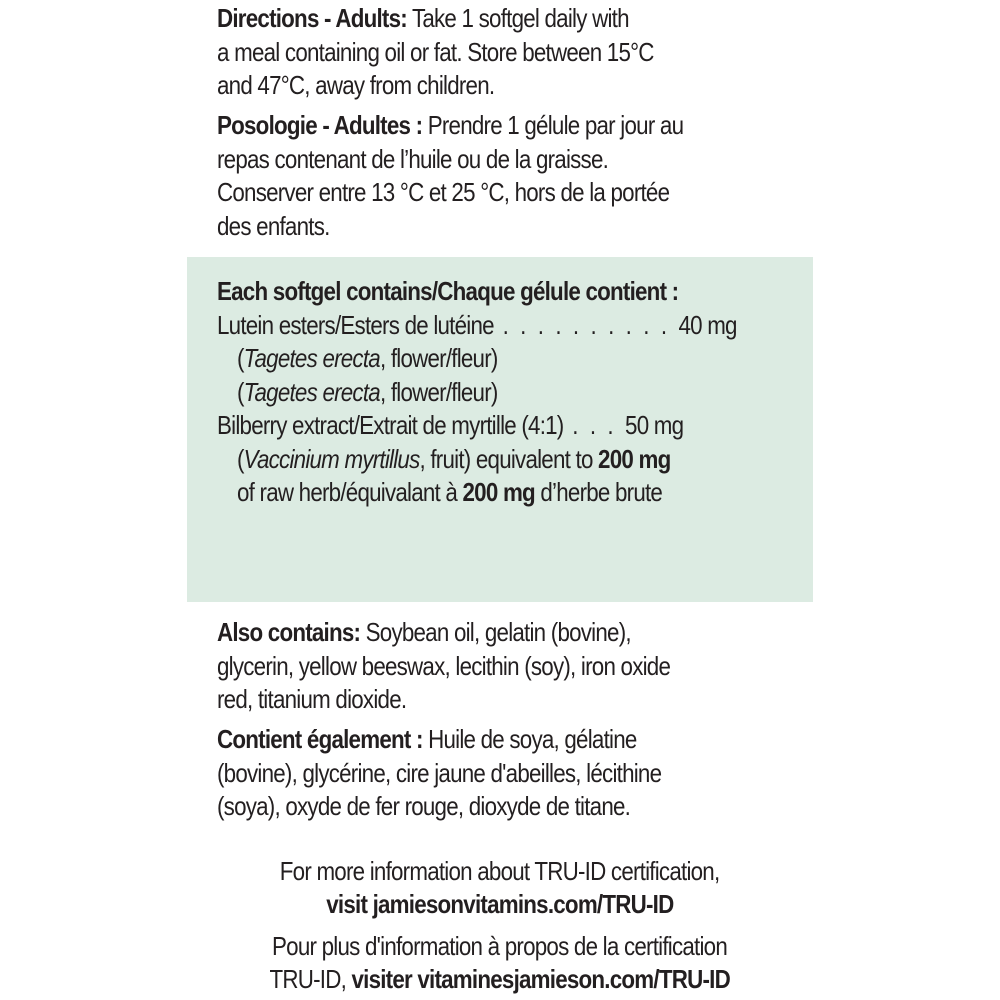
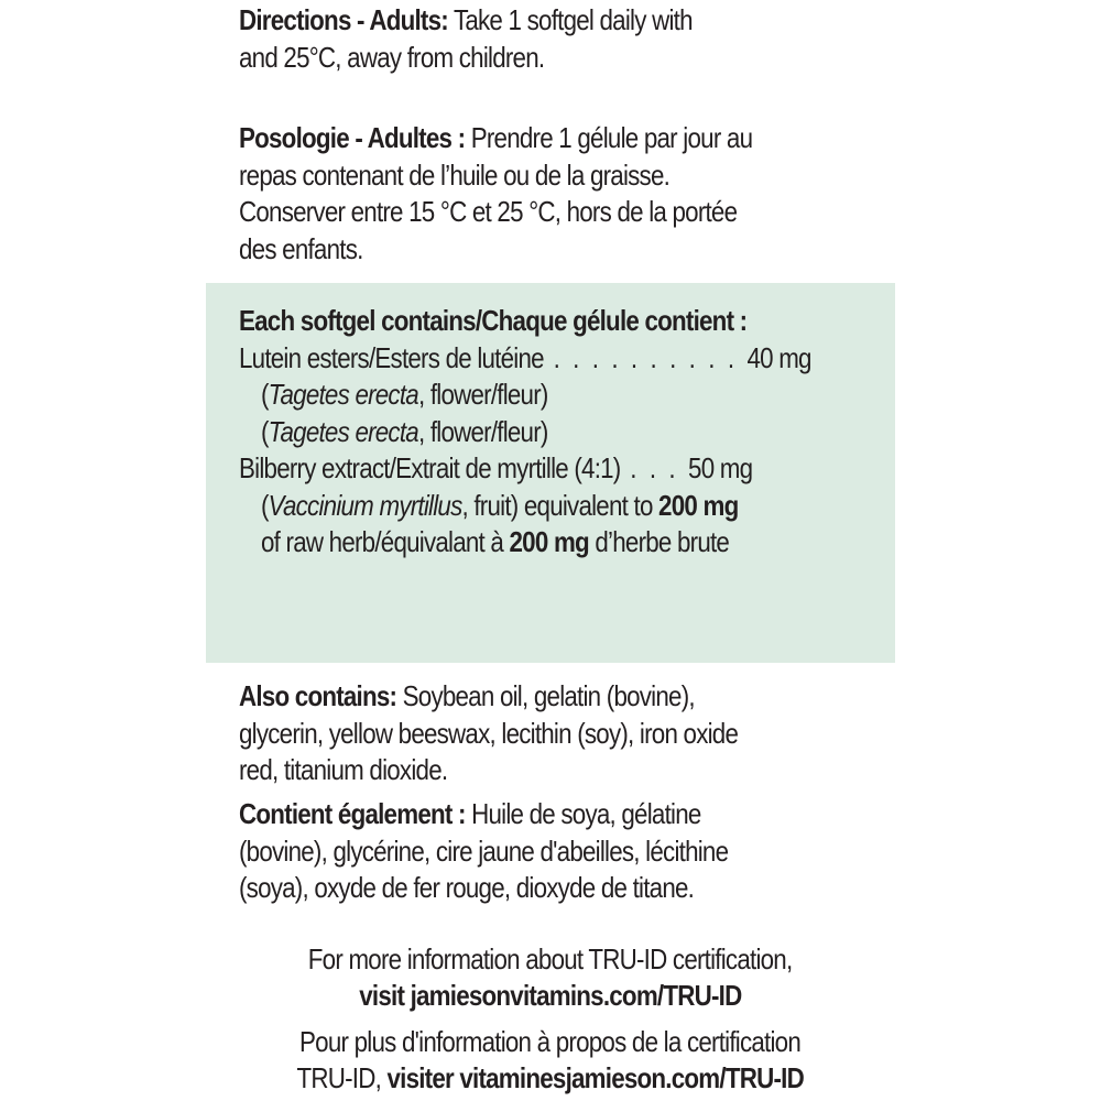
  Directions - Adults: Take 1 softgel daily with
- a meal containing oil or fat. Store between 15°C
- and 47°C, away from children.
+ and 25°C, away from children.
  Posologie - Adultes : Prendre 1 gélule par jour au
  repas contenant de l’huile ou de la graisse.
- Conserver entre 13 °C et 25 °C, hors de la portée
+ Conserver entre 15 °C et 25 °C, hors de la portée
  des enfants.
  Each softgel contains/Chaque gélule contient :
  Lutein esters/Esters de lutéine . . . . . . . . . . 40 mg
  (Tagetes erecta, flower/fleur)
  (Tagetes erecta, flower/fleur)
  Bilberry extract/Extrait de myrtille (4:1) . . . 50 mg
  (Vaccinium myrtillus, fruit) equivalent to 200 mg
  of raw herb/équivalant à 200 mg d’herbe brute
  Also contains: Soybean oil, gelatin (bovine),
  glycerin, yellow beeswax, lecithin (soy), iron oxide
  red, titanium dioxide.
  Contient également : Huile de soya, gélatine
  (bovine), glycérine, cire jaune d'abeilles, lécithine
  (soya), oxyde de fer rouge, dioxyde de titane.
  For more information about TRU-ID certification,
  visit jamiesonvitamins.com/TRU-ID
  Pour plus d'information à propos de la certification
  TRU-ID, visiter vitaminesjamieson.com/TRU-ID
